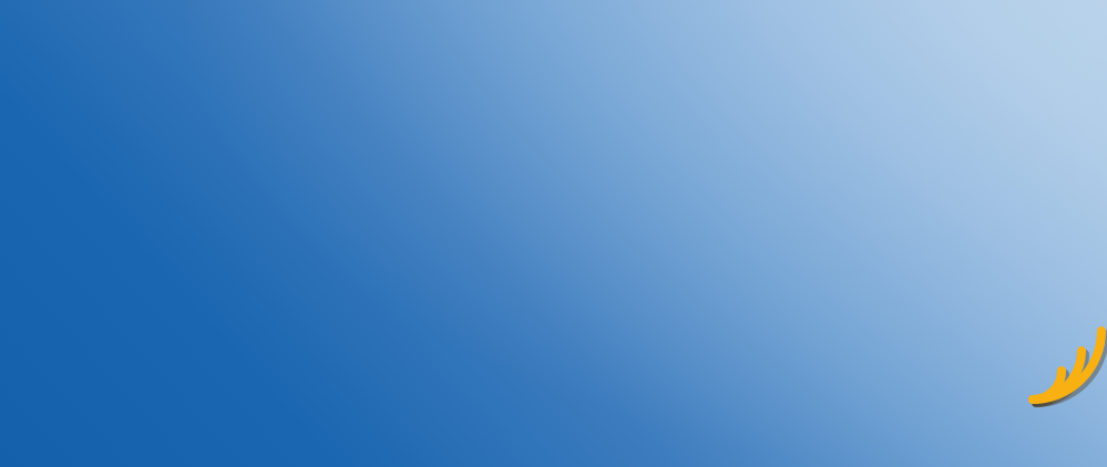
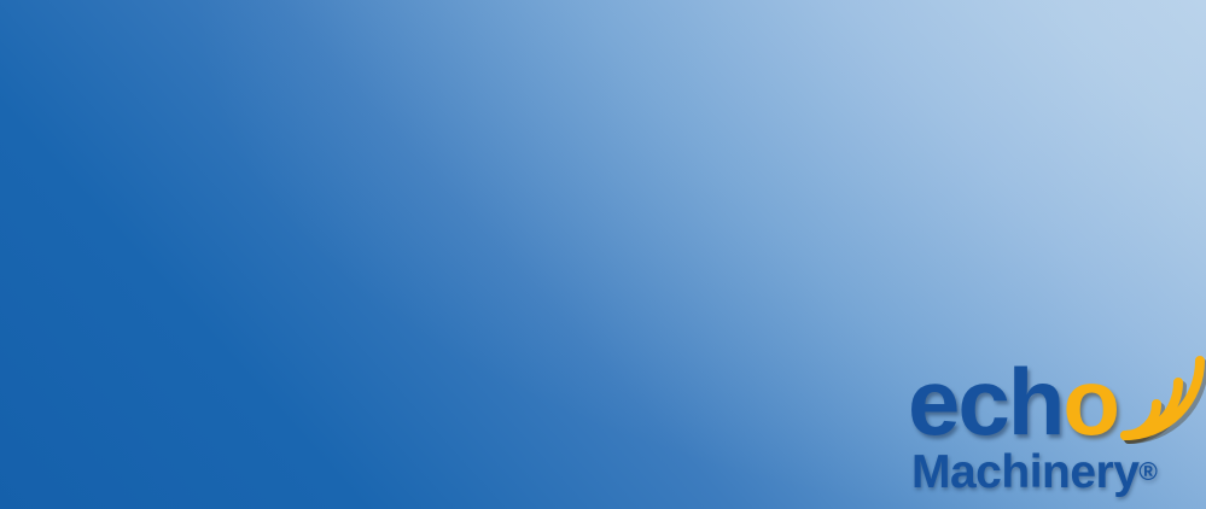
+ echo
+ Machinery®
